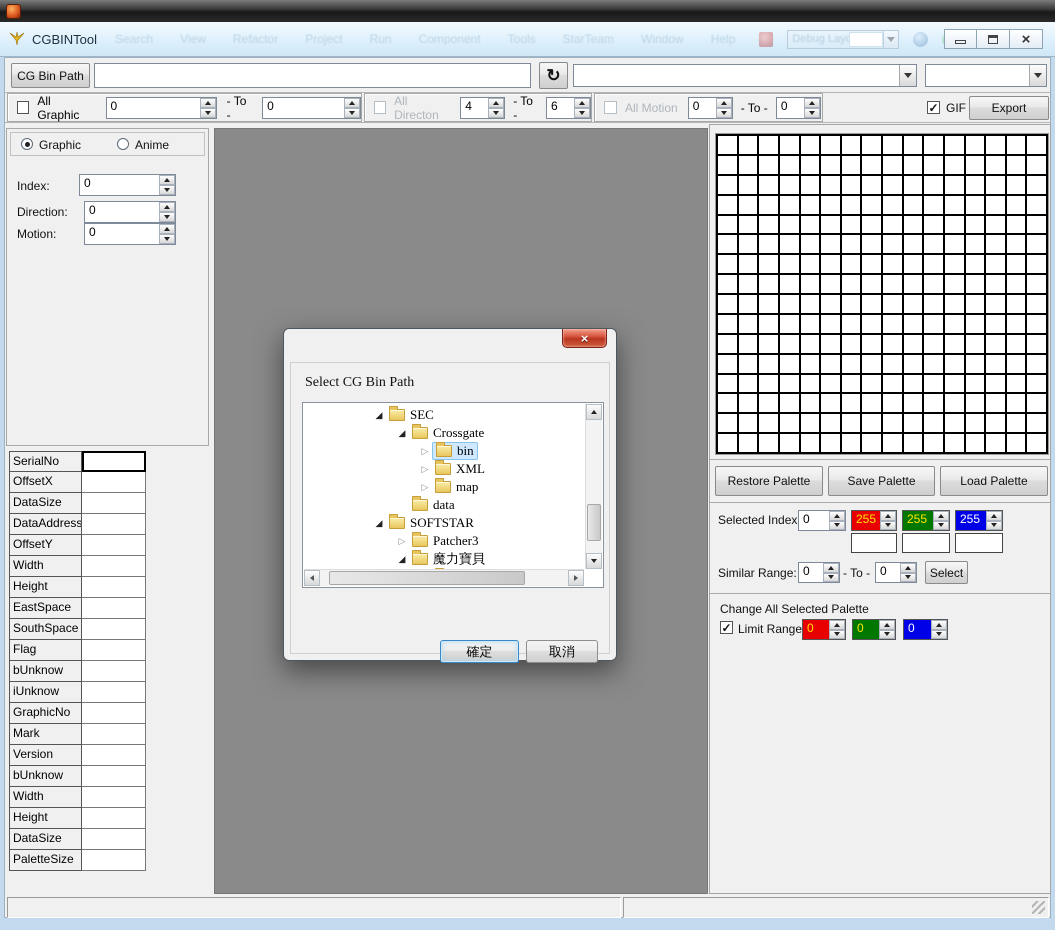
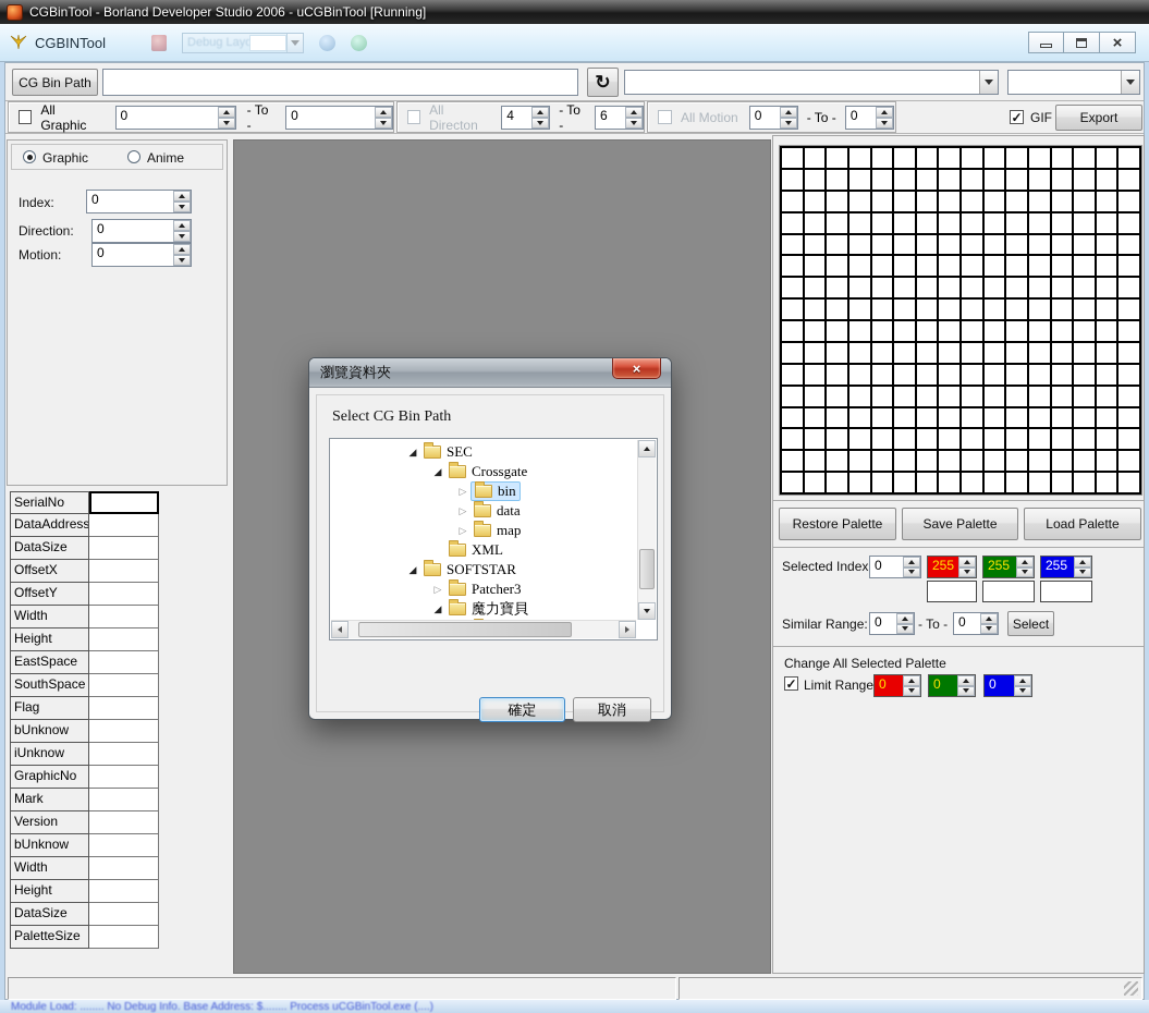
+ CGBinTool - Borland Developer Studio 2006 - uCGBinTool [Running]
  CGBINTool
- Search
- View
- Refactor
- Project
- Run
- Component
- Tools
- StarTeam
- Window
- Help
  Debug Layo
  ×
  CG Bin Path
  ↻
  All Graphic
  0
  - To -
  0
  All Directon
  4
  - To -
  6
  All Motion
  0
  - To -
  0
  ✓
  GIF
  Export
  Graphic
  Anime
  Index:
  0
  Direction:
  0
  Motion:
  0
  SerialNo
- OffsetX
+ DataAddress
  DataSize
- DataAddress
+ OffsetX
  OffsetY
  Width
  Height
  EastSpace
  SouthSpace
  Flag
  bUnknow
  iUnknow
  GraphicNo
  Mark
  Version
  bUnknow
  Width
  Height
  DataSize
  PaletteSize
  Restore Palette
  Save Palette
  Load Palette
  Selected Index
  0
  255
  255
  255
  Similar Range:
  0
  - To -
  0
  Select
  Change All Selected Palette
  ✓
  Limit Range
  0
  0
  0
+ Module Load: ........ No Debug Info. Base Address: $........ Process uCGBinTool.exe (....)
+ 瀏覽資料夾
  ×
  Select CG Bin Path
  ◢
  SEC
  ◢
  Crossgate
  ▷
  bin
  ▷
- XML
+ data
  ▷
  map
- data
+ XML
  ◢
  SOFTSTAR
  ▷
  Patcher3
  ◢
  魔力寶貝
  確定
  取消
